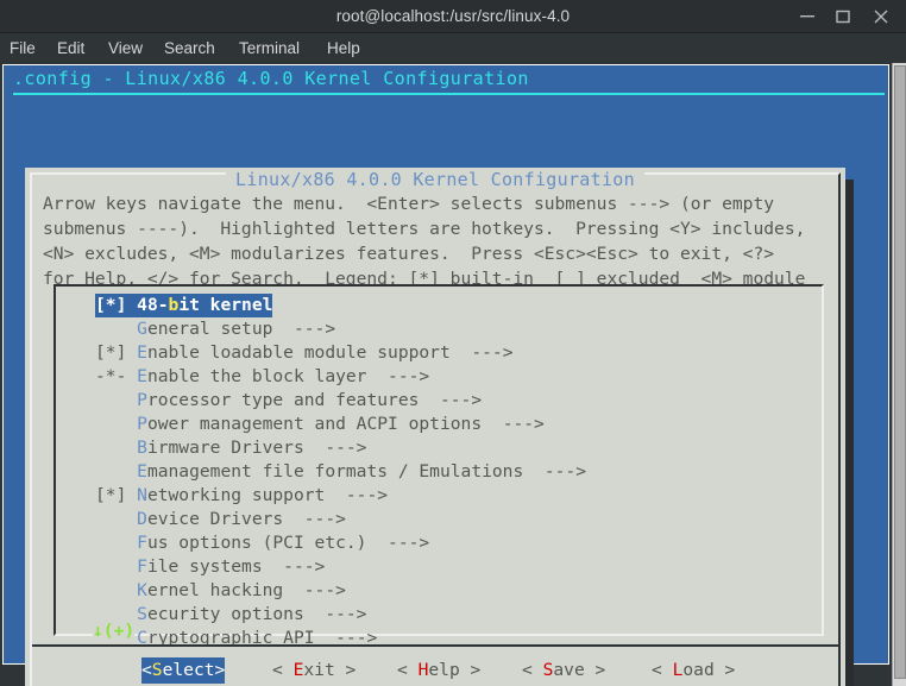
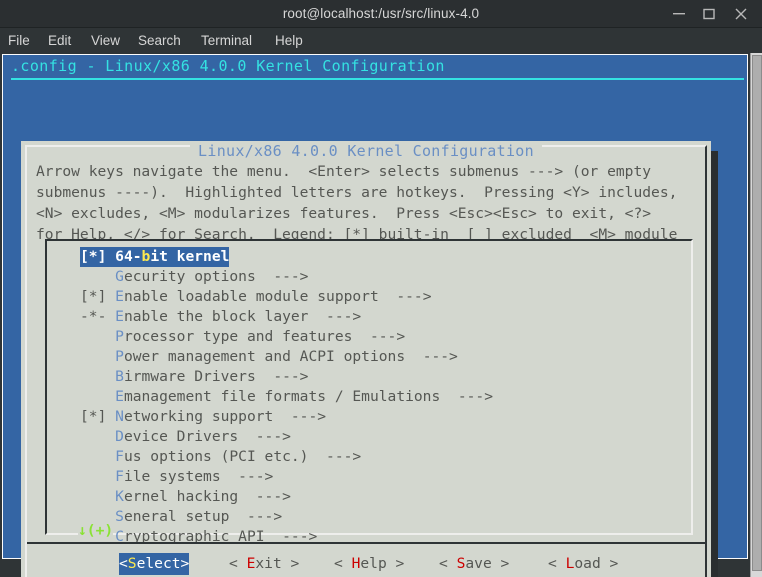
  root@localhost:/usr/src/linux-4.0
  File
  Edit
  View
  Search
  Terminal
  Help
  .config - Linux/x86 4.0.0 Kernel Configuration
  Linux/x86 4.0.0 Kernel Configuration
  Arrow keys navigate the menu. <Enter> selects submenus ---> (or empty
  submenus ----). Highlighted letters are hotkeys. Pressing <Y> includes,
  <N> excludes, <M> modularizes features. Press <Esc><Esc> to exit, <?>
  for Help, </> for Search. Legend: [*] built-in [ ] excluded <M> module
- [*] 48-bit kernel
+ [*] 64-bit kernel
- General setup --->
+ Gecurity options --->
  [*] Enable loadable module support --->
  -*- Enable the block layer --->
  Processor type and features --->
  Power management and ACPI options --->
  Birmware Drivers --->
  Emanagement file formats / Emulations --->
  [*] Networking support --->
  Device Drivers --->
  Fus options (PCI etc.) --->
  File systems --->
  Kernel hacking --->
- Security options --->
+ Seneral setup --->
  Cryptographic API --->
  ↓(+)
  <Select>
  < Exit >
  < Help >
  < Save >
  < Load >
